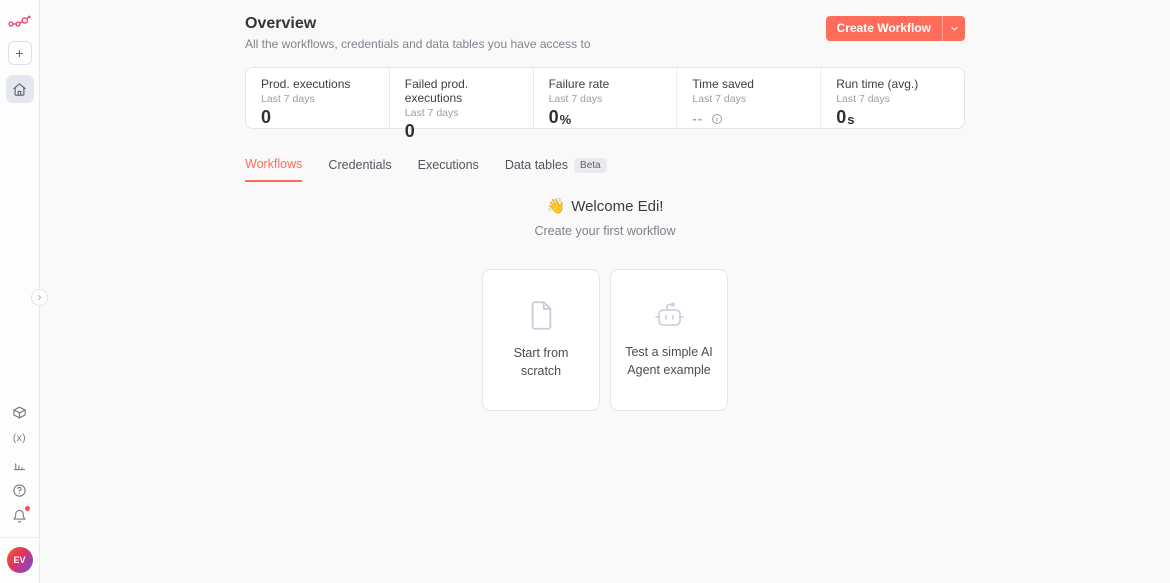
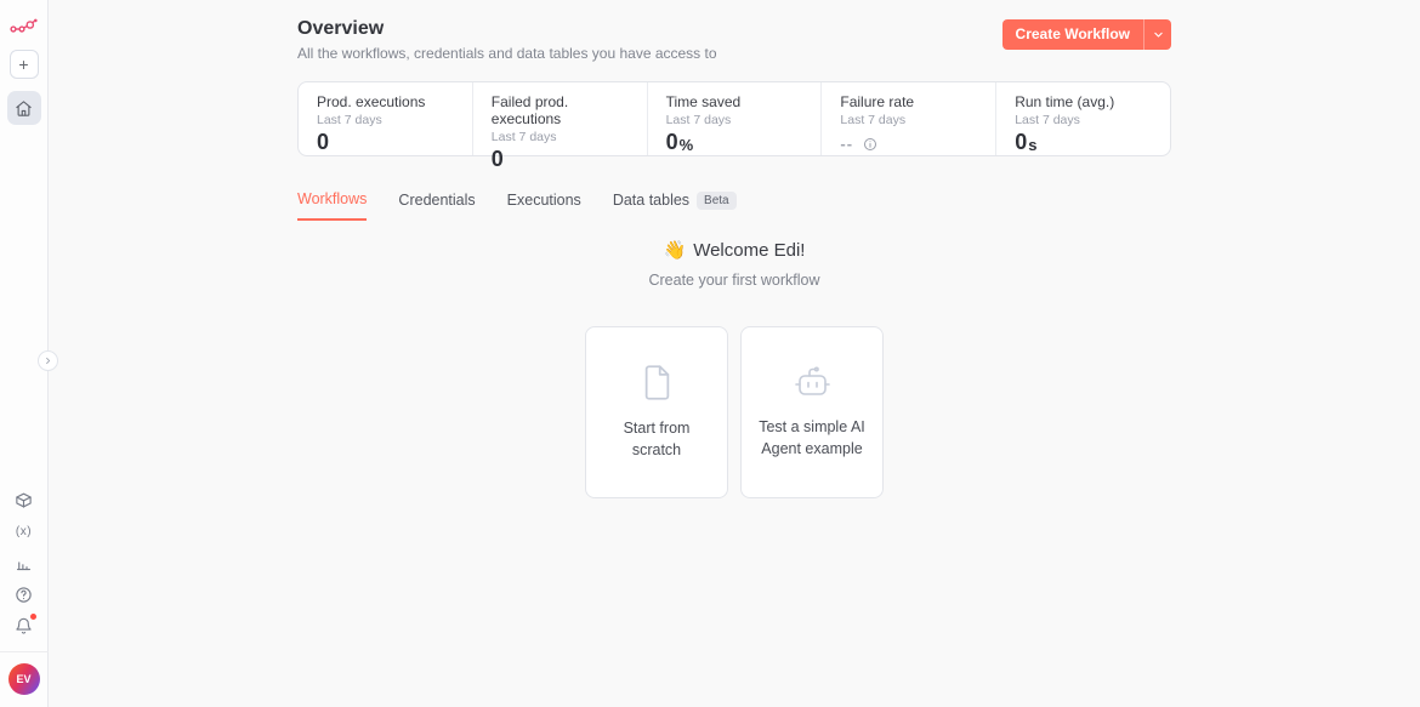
  +
  (x)
  EV
  Overview
  All the workflows, credentials and data tables you have access to
  Create Workflow
  Prod. executions
  Last 7 days
  0
  Failed prod. executions
  Last 7 days
  0
- Failure rate
+ Time saved
  Last 7 days
  0
  %
- Time saved
+ Failure rate
  Last 7 days
  --
  Run time (avg.)
  Last 7 days
  0
  s
  Workflows
  Credentials
  Executions
  Data tables
  Beta
  👋 Welcome Edi!
  Create your first workflow
  Start from scratch
  Test a simple AI Agent example
